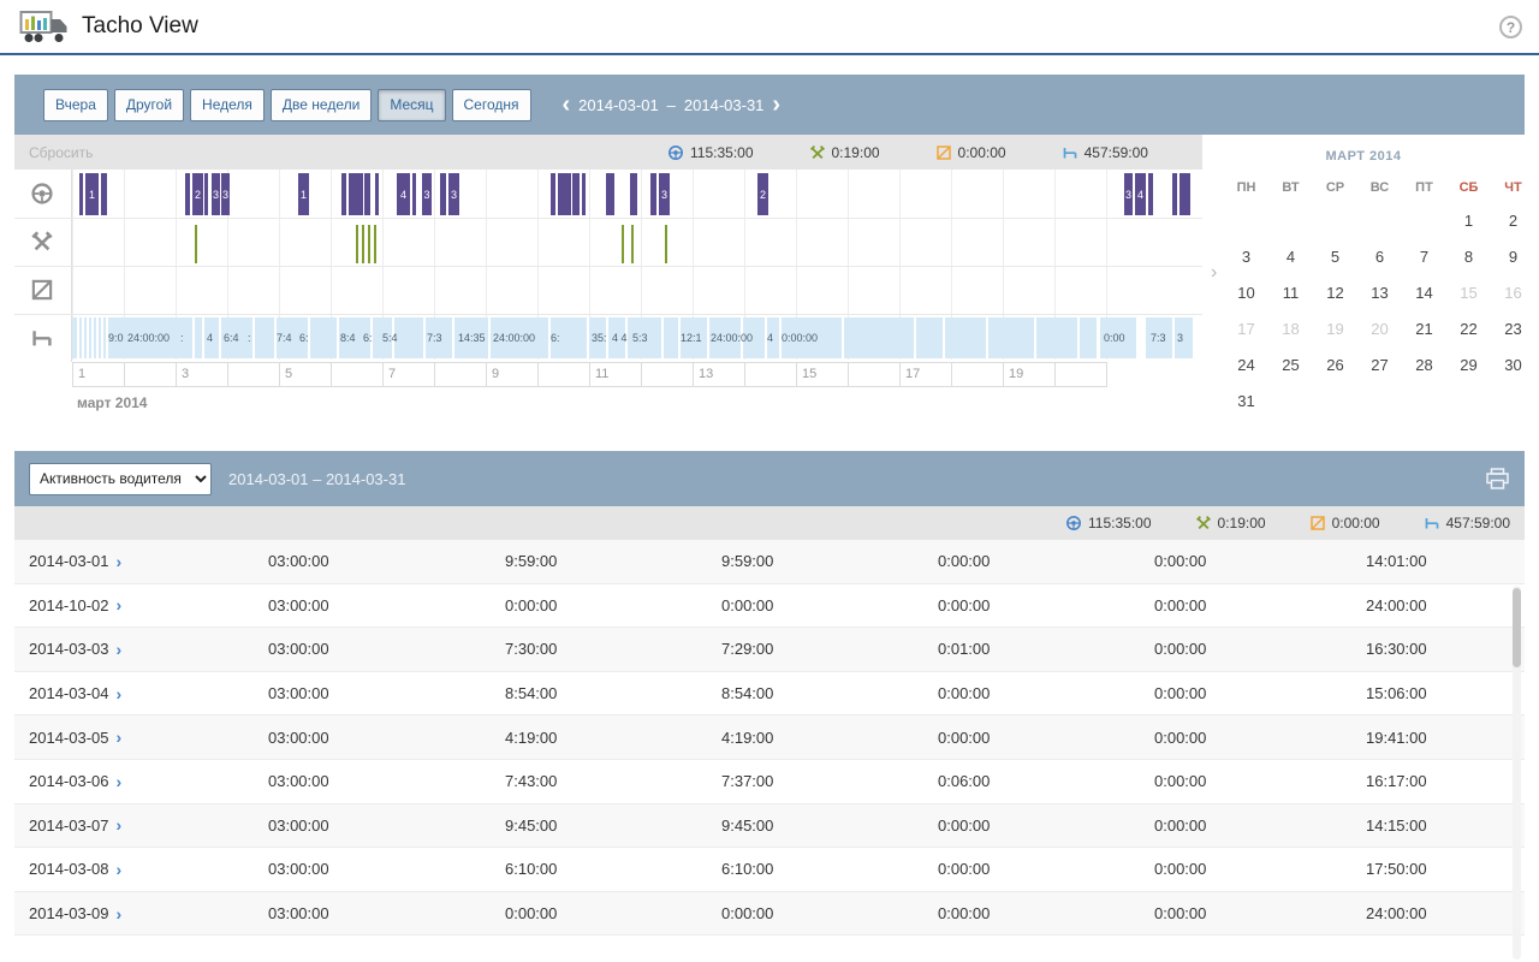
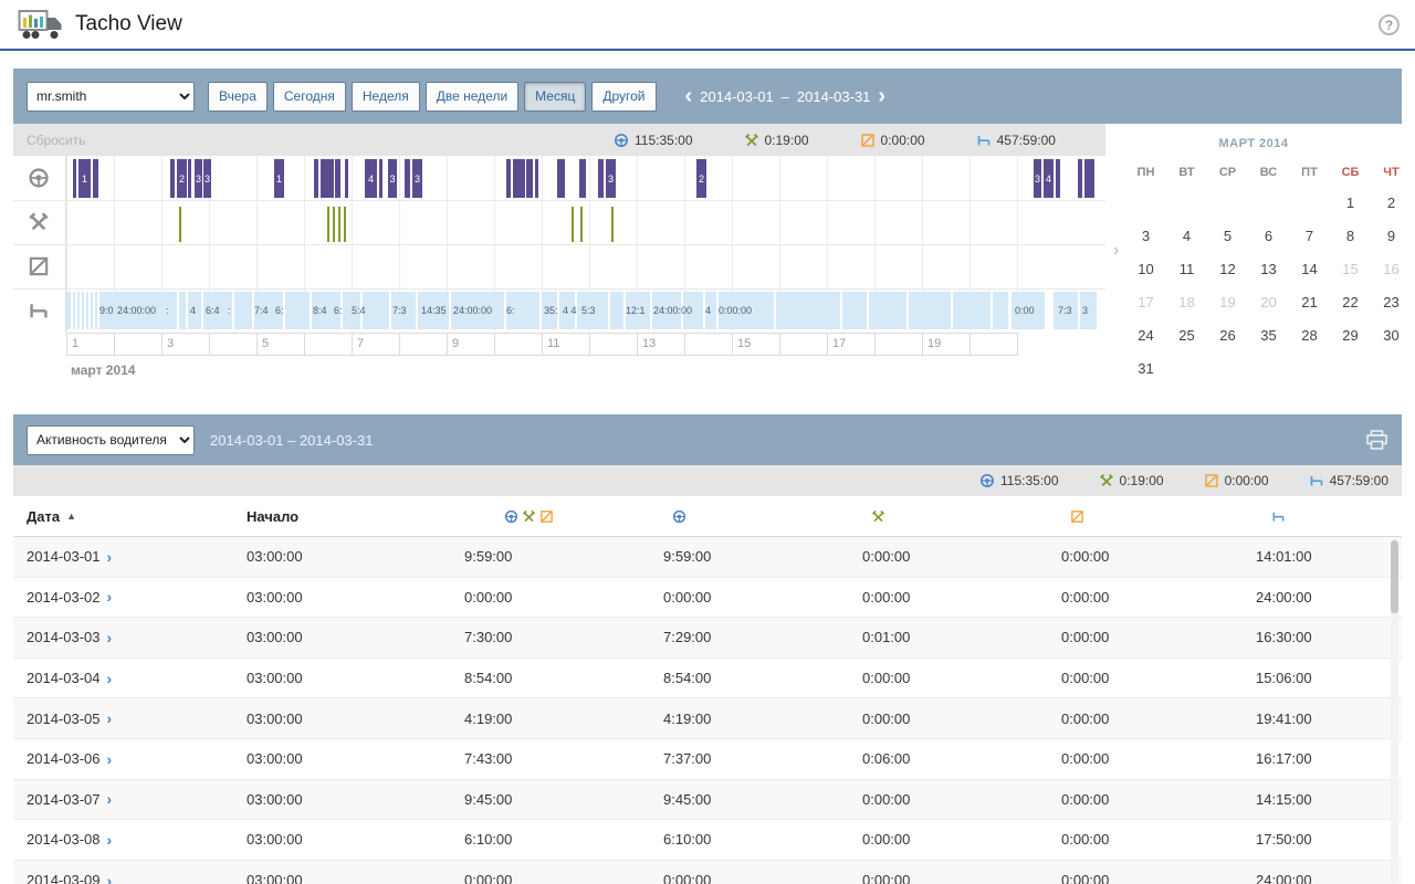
  Tacho View
  ?
+ mr.smith
  Вчера
- Другой
+ Сегодня
  Неделя
  Две недели
  Месяц
- Сегодня
+ Другой
  ‹
  2014-03-01
  –
  2014-03-31
  ›
  Сбросить
  115:35:00
  0:19:00
  0:00:00
  457:59:00
  1
  2
  3
  3
  1
  4
  3
  3
  3
  2
  3
  4
  9:0
  24:00:00
  :
  4
  6:4
  :
  7:4
  6:
  8:4
  6:
  5:4
  7:3
  14:35
  24:00:00
  6:
  35:
  4 4
  5:3
  12:1
  24:00:00
  4
  0:00:00
  0:00
  7:3
  3
  1
  3
  5
  7
  9
  11
  13
  15
  17
  19
  март 2014
  ›
  МАРТ 2014
  ПН
  ВТ
  СР
  ВС
  ПТ
  СБ
  ЧТ
  1
  2
  3
  4
  5
  6
  7
  8
  9
  10
  11
  12
  13
  14
  15
  16
  17
  18
  19
  20
  21
  22
  23
  24
  25
  26
- 27
+ 35
  28
  29
  30
  31
  Активность водителя
  2014-03-01 – 2014-03-31
  115:35:00
  0:19:00
  0:00:00
  457:59:00
+ Дата
+ ▲
+ Начало
  2014-03-01
  ›
  03:00:00
  9:59:00
  9:59:00
  0:00:00
  0:00:00
  14:01:00
- 2014-10-02
+ 2014-03-02
  ›
  03:00:00
  0:00:00
  0:00:00
  0:00:00
  0:00:00
  24:00:00
  2014-03-03
  ›
  03:00:00
  7:30:00
  7:29:00
  0:01:00
  0:00:00
  16:30:00
  2014-03-04
  ›
  03:00:00
  8:54:00
  8:54:00
  0:00:00
  0:00:00
  15:06:00
  2014-03-05
  ›
  03:00:00
  4:19:00
  4:19:00
  0:00:00
  0:00:00
  19:41:00
  2014-03-06
  ›
  03:00:00
  7:43:00
  7:37:00
  0:06:00
  0:00:00
  16:17:00
  2014-03-07
  ›
  03:00:00
  9:45:00
  9:45:00
  0:00:00
  0:00:00
  14:15:00
  2014-03-08
  ›
  03:00:00
  6:10:00
  6:10:00
  0:00:00
  0:00:00
  17:50:00
  2014-03-09
  ›
  03:00:00
  0:00:00
  0:00:00
  0:00:00
  0:00:00
  24:00:00
